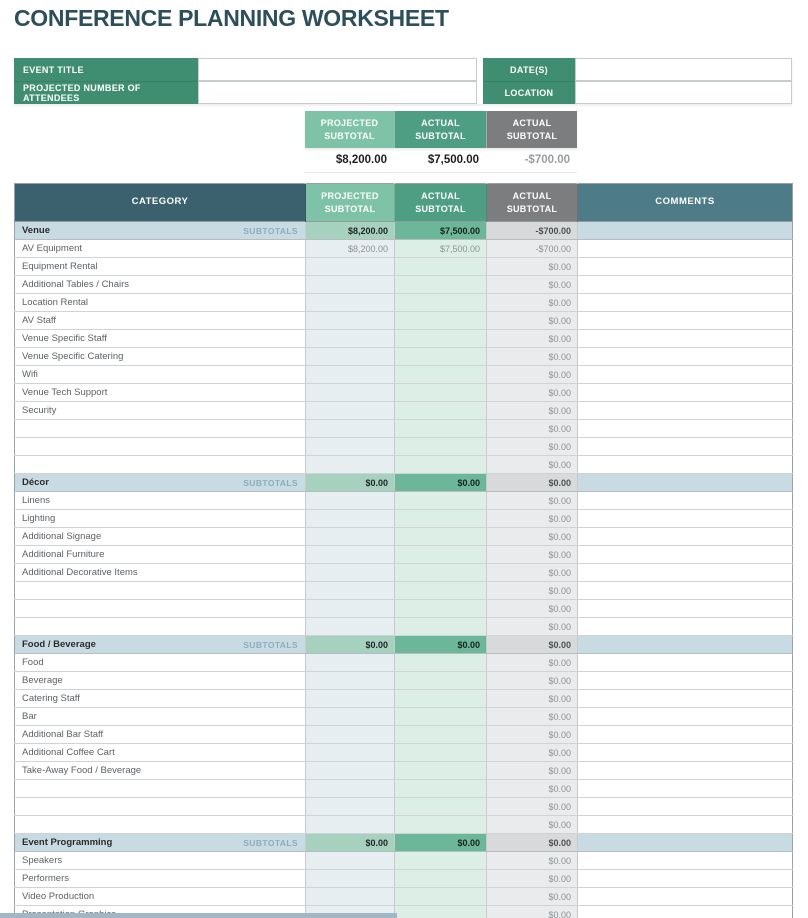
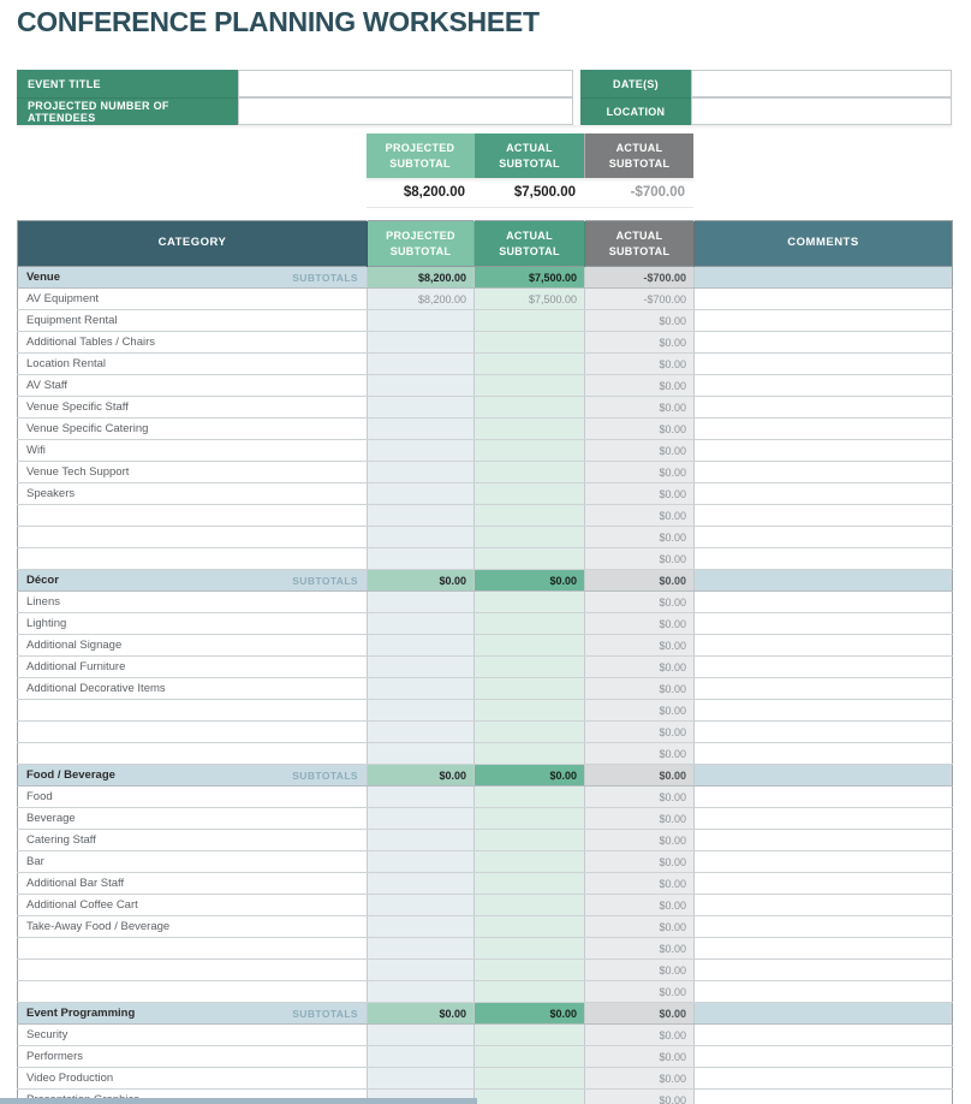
  CONFERENCE PLANNING WORKSHEET
  EVENT TITLE
  PROJECTED NUMBER OF ATTENDEES
  DATE(S)
  LOCATION
  PROJECTED SUBTOTAL
  ACTUAL SUBTOTAL
  ACTUAL SUBTOTAL
  $8,200.00
  $7,500.00
  -$700.00
  CATEGORY	PROJECTED SUBTOTAL	ACTUAL SUBTOTAL	ACTUAL SUBTOTAL	COMMENTS
  Venue SUBTOTALS	$8,200.00	$7,500.00	-$700.00
  AV Equipment	$8,200.00	$7,500.00	-$700.00
  Equipment Rental			$0.00
  Additional Tables / Chairs			$0.00
  Location Rental			$0.00
  AV Staff			$0.00
  Venue Specific Staff			$0.00
  Venue Specific Catering			$0.00
  Wifi			$0.00
  Venue Tech Support			$0.00
- Security			$0.00
+ Speakers			$0.00
  			$0.00
  			$0.00
  			$0.00
  Décor SUBTOTALS	$0.00	$0.00	$0.00
  Linens			$0.00
  Lighting			$0.00
  Additional Signage			$0.00
  Additional Furniture			$0.00
  Additional Decorative Items			$0.00
  			$0.00
  			$0.00
  			$0.00
  Food / Beverage SUBTOTALS	$0.00	$0.00	$0.00
  Food			$0.00
  Beverage			$0.00
  Catering Staff			$0.00
  Bar			$0.00
  Additional Bar Staff			$0.00
  Additional Coffee Cart			$0.00
  Take-Away Food / Beverage			$0.00
  			$0.00
  			$0.00
  			$0.00
  Event Programming SUBTOTALS	$0.00	$0.00	$0.00
- Speakers			$0.00
+ Security			$0.00
  Performers			$0.00
  Video Production			$0.00
